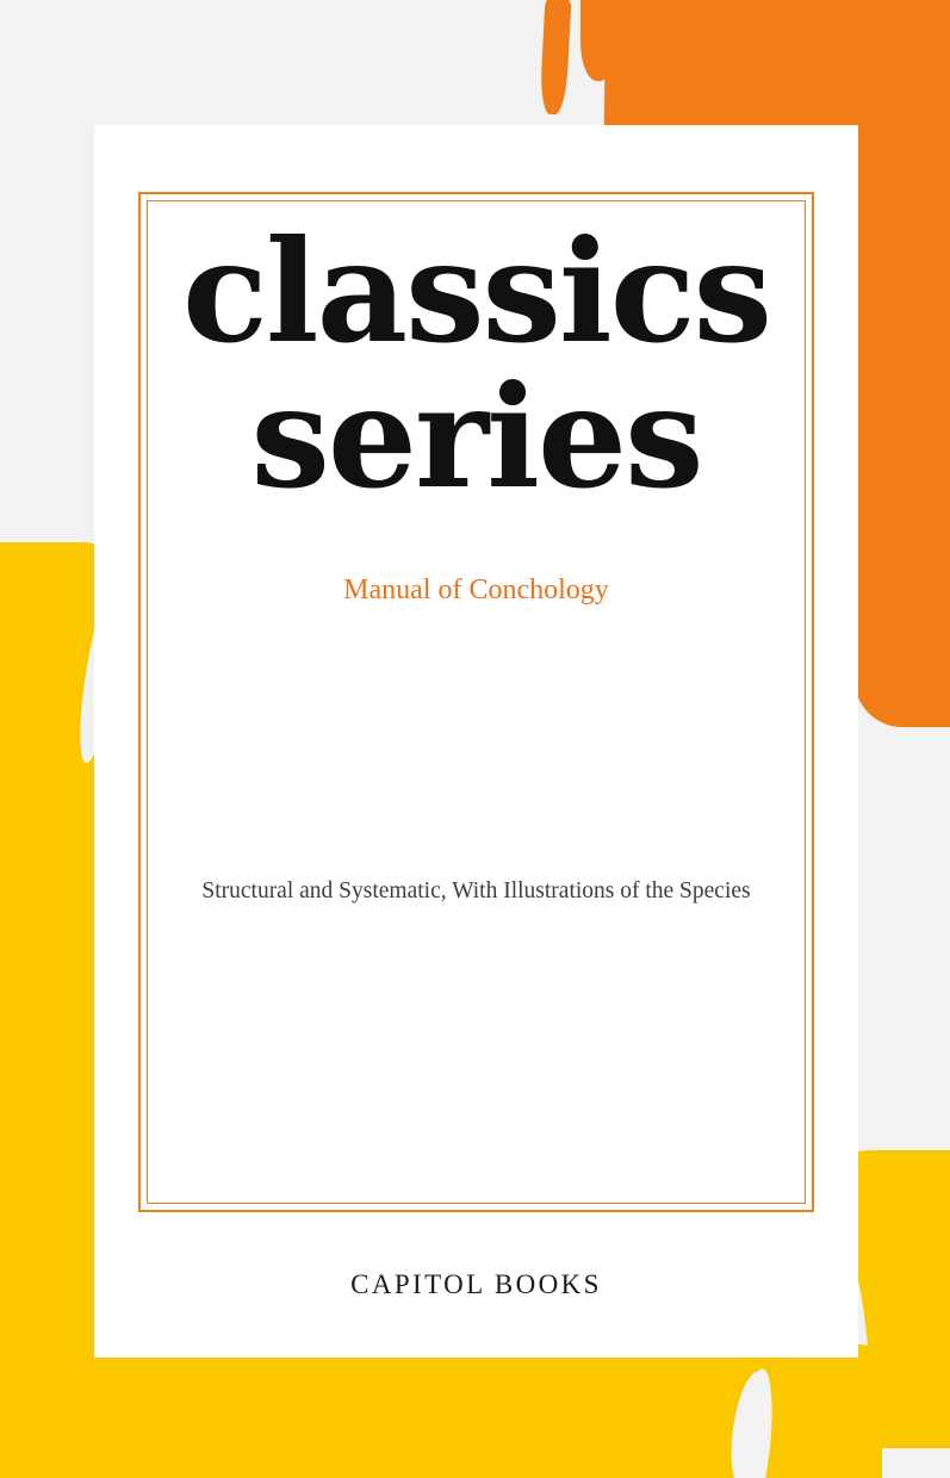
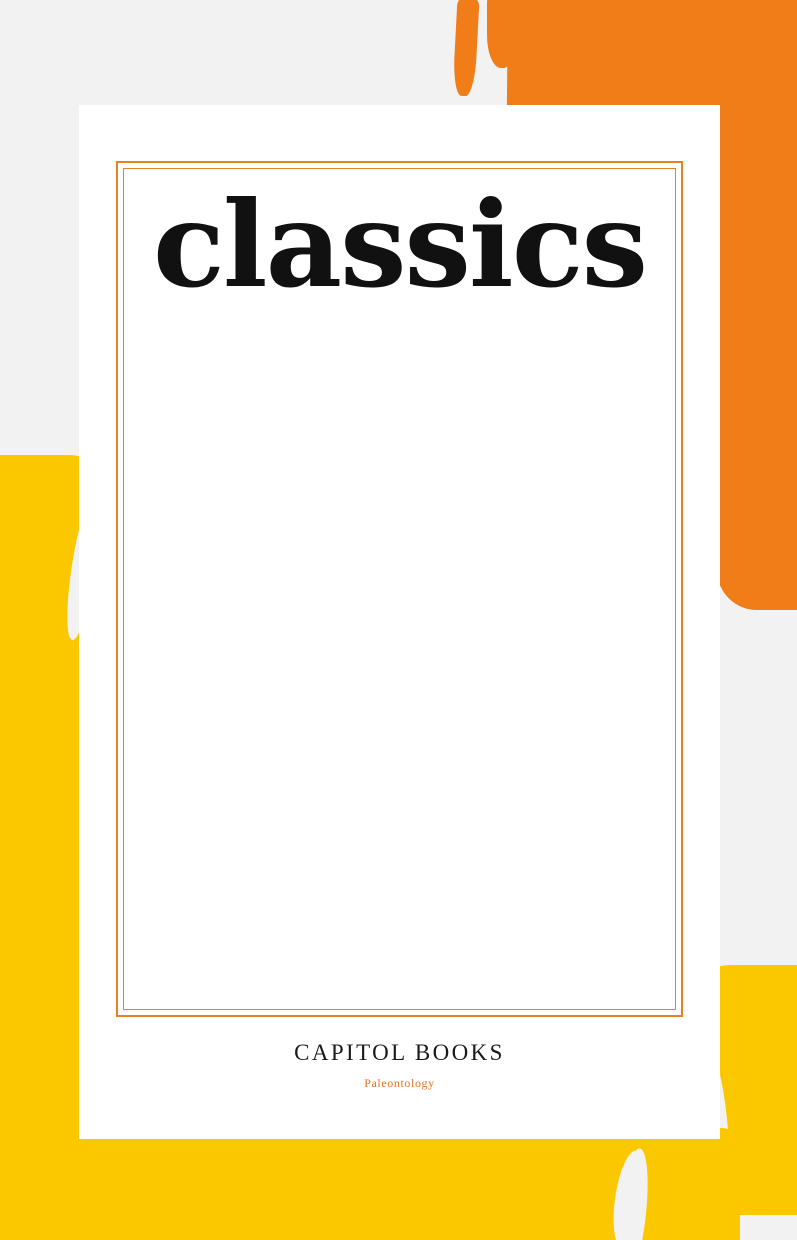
  classics
- series
- Manual of Conchology
- Structural and Systematic, With Illustrations of the Species
  CAPITOL BOOKS
+ Paleontology
